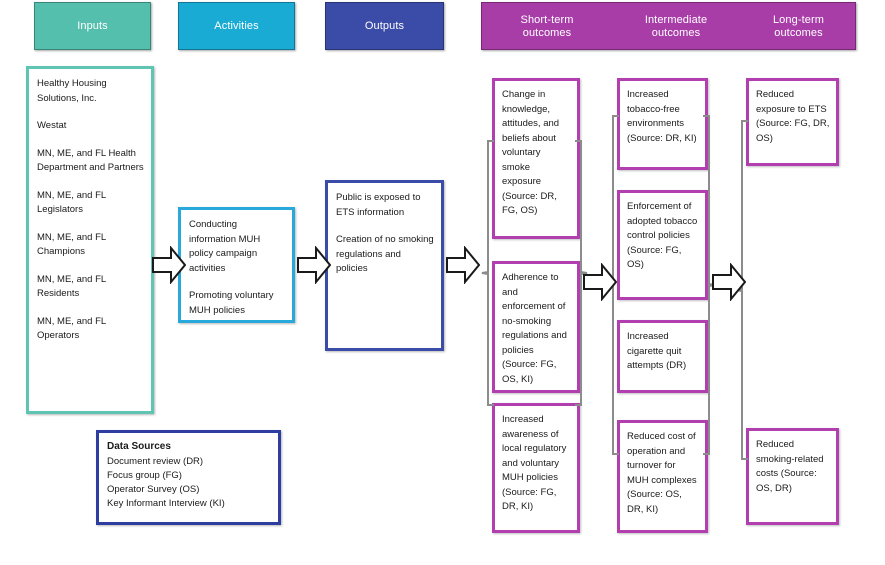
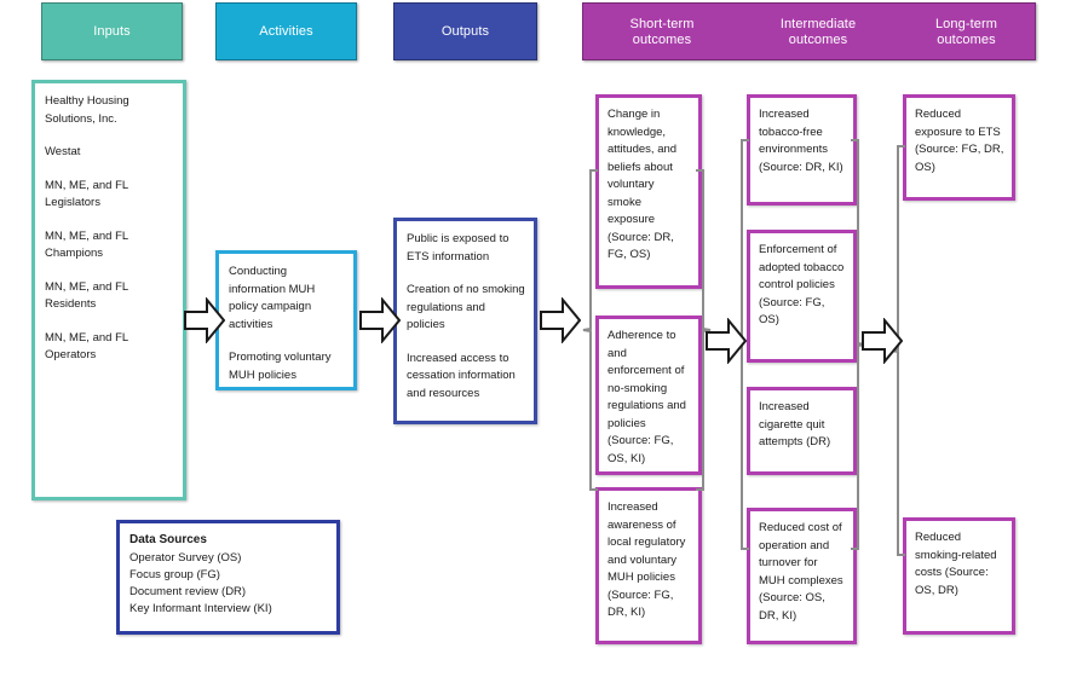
  Inputs
  Activities
  Outputs
  Short-term
  outcomes
  Intermediate
  outcomes
  Long-term
  outcomes
  Healthy Housing Solutions, Inc.
  Westat
- MN, ME, and FL Health Department and Partners
  MN, ME, and FL Legislators
  MN, ME, and FL Champions
  MN, ME, and FL Residents
  MN, ME, and FL Operators
  Conducting information MUH policy campaign activities
  Promoting voluntary MUH policies
  Public is exposed to ETS information
  Creation of no smoking regulations and policies
+ Increased access to cessation information and resources
  Data Sources
- Document review (DR)
+ Operator Survey (OS)
  Focus group (FG)
- Operator Survey (OS)
+ Document review (DR)
  Key Informant Interview (KI)
  Change in knowledge, attitudes, and beliefs about voluntary smoke exposure (Source: DR, FG, OS)
  Adherence to and enforcement of no-smoking regulations and policies (Source: FG, OS, KI)
  Increased awareness of local regulatory and voluntary MUH policies (Source: FG, DR, KI)
  Increased tobacco-free environments (Source: DR, KI)
  Enforcement of adopted tobacco control policies (Source: FG, OS)
  Increased cigarette quit attempts (DR)
  Reduced cost of operation and turnover for MUH complexes (Source: OS, DR, KI)
  Reduced exposure to ETS (Source: FG, DR, OS)
  Reduced smoking-related costs (Source: OS, DR)
